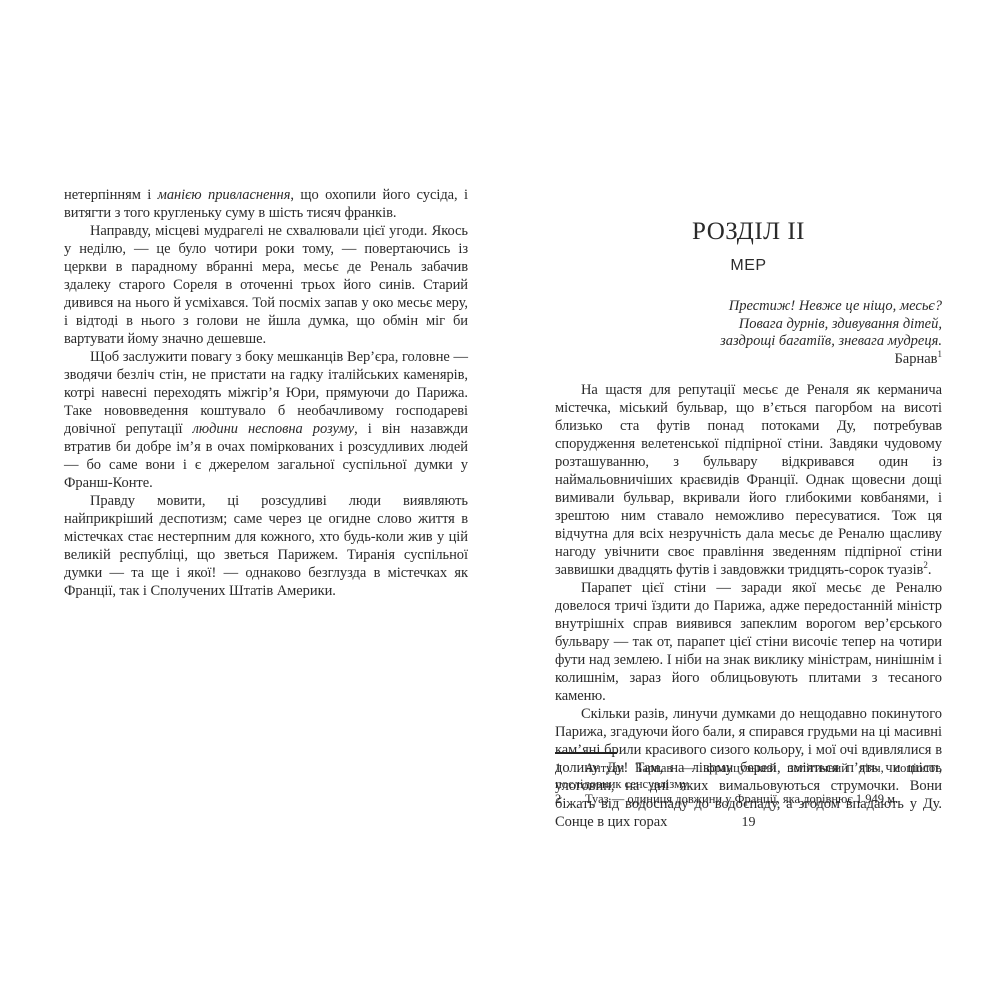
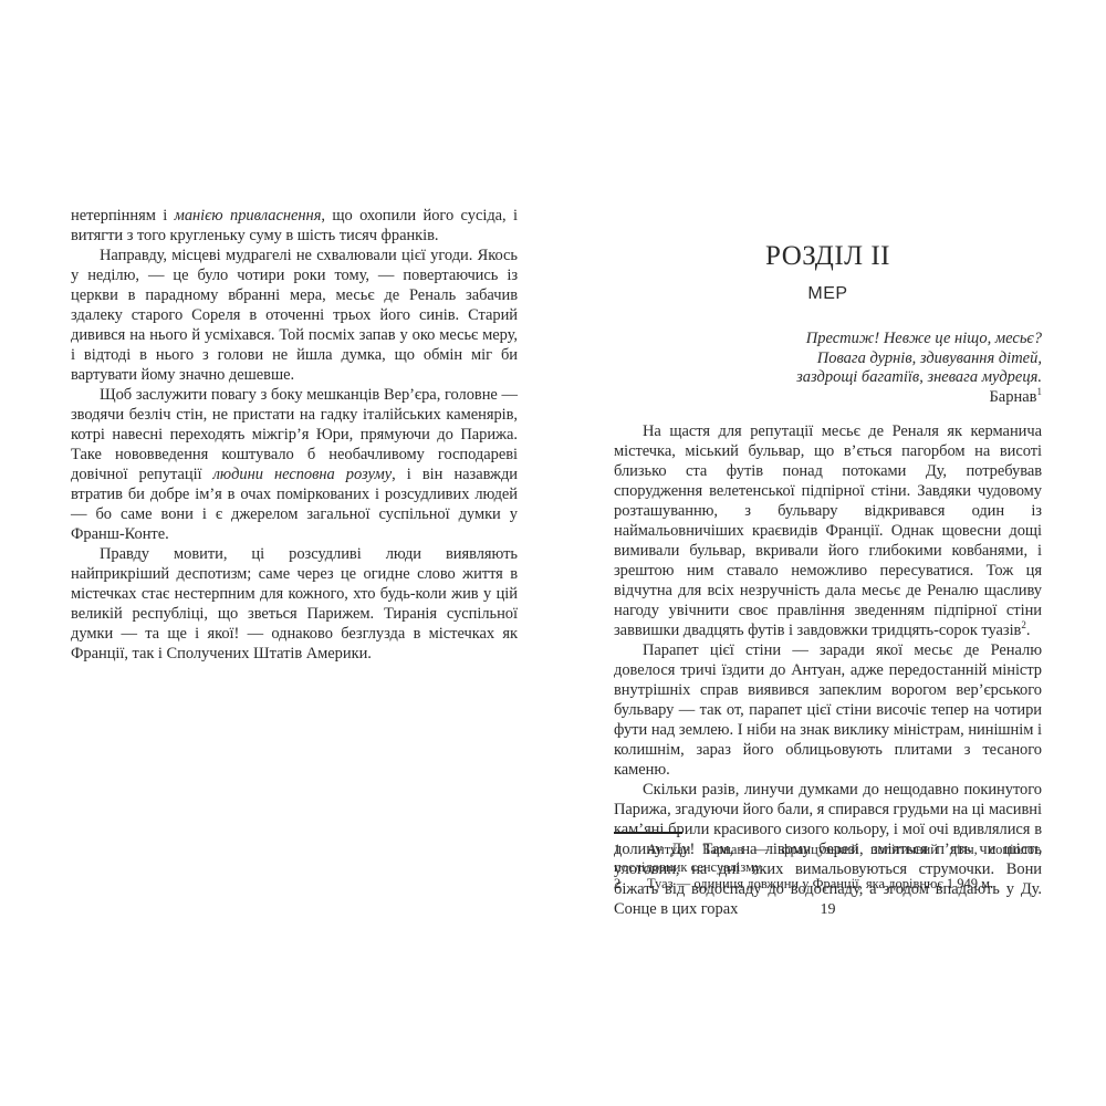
  нетерпінням і манією привласнення, що охопили його сусіда, і витягти з того кругленьку суму в шість тисяч франків.
  Направду, місцеві мудрагелі не схвалювали цієї угоди. Якось у неділю, — це було чотири роки тому, — повертаючись із церкви в парадному вбранні мера, месьє де Реналь забачив здалеку старого Сореля в оточенні трьох його синів. Старий дивився на нього й усміхався. Той посміх запав у око месьє меру, і відтоді в нього з голови не йшла думка, що обмін міг би вартувати йому значно дешевше.
  Щоб заслужити повагу з боку мешканців Вер’єра, головне — зводячи безліч стін, не пристати на гадку італійських каменярів, котрі навесні переходять міжгір’я Юри, прямуючи до Парижа. Таке нововведення коштувало б необачливому господареві довічної репутації людини несповна розуму, і він назавжди втратив би добре ім’я в очах поміркованих і розсудливих людей — бо саме вони і є джерелом загальної суспільної думки у Франш-Конте.
  Правду мовити, ці розсудливі люди виявляють найприкріший деспотизм; саме через це огидне слово життя в містечках стає нестерпним для кожного, хто будь-коли жив у цій великій республіці, що зветься Парижем. Тиранія суспільної думки — та ще і якої! — однаково безглузда в містечках як Франції, так і Сполучених Штатів Америки.
  РОЗДІЛ II
  МЕР
  Престиж! Невже це ніщо, месьє?
  Повага дурнів, здивування дітей,
  заздрощі багатіїв, зневага мудреця.
  Барнав1
  На щастя для репутації месьє де Реналя як керманича містечка, міський бульвар, що в’ється пагорбом на висоті близько ста футів понад потоками Ду, потребував спорудження велетенської підпірної стіни. Завдяки чудовому розташуванню, з бульвару відкривався один із наймальовничіших краєвидів Франції. Однак щовесни дощі вимивали бульвар, вкривали його глибокими ковбанями, і зрештою ним ставало неможливо пересуватися. Тож ця відчутна для всіх незручність дала месьє де Реналю щасливу нагоду увічнити своє правління зведенням підпірної стіни заввишки двадцять футів і завдовжки тридцять-сорок туазів2.
- Парапет цієї стіни — заради якої месьє де Реналю довелося тричі їздити до Парижа, адже передостанній міністр внутрішніх справ виявився запеклим ворогом вер’єрського бульвару — так от, парапет цієї стіни височіє тепер на чотири фути над землею. І ніби на знак виклику міністрам, нинішнім і колишнім, зараз його облицьовують плитами з тесаного каменю.
+ Парапет цієї стіни — заради якої месьє де Реналю довелося тричі їздити до Антуан, адже передостанній міністр внутрішніх справ виявився запеклим ворогом вер’єрського бульвару — так от, парапет цієї стіни височіє тепер на чотири фути над землею. І ніби на знак виклику міністрам, нинішнім і колишнім, зараз його облицьовують плитами з тесаного каменю.
  Скільки разів, линучи думками до нещодавно покинутого Парижа, згадуючи його бали, я спирався грудьми на ці масивні кам’яні брили красивого сизого кольору, і мої очі вдивлялися в долину Ду! Там, на лівому березі, зміяться п’ять чи шість улоговин, на дні яких вимальовуються струмочки. Вони біжать від водоспаду до водоспаду, а згодом впадають у Ду. Сонце в цих горах
  1 Антуан Барнав — французький політичний діяч, соціолог, послідовник сенсуалізму.
  2 Туаз — одиниця довжини у Франції, яка дорівнює 1 949 м.
  19
